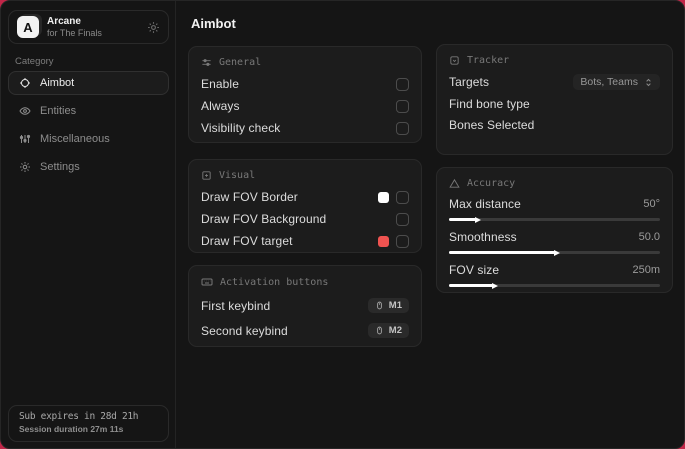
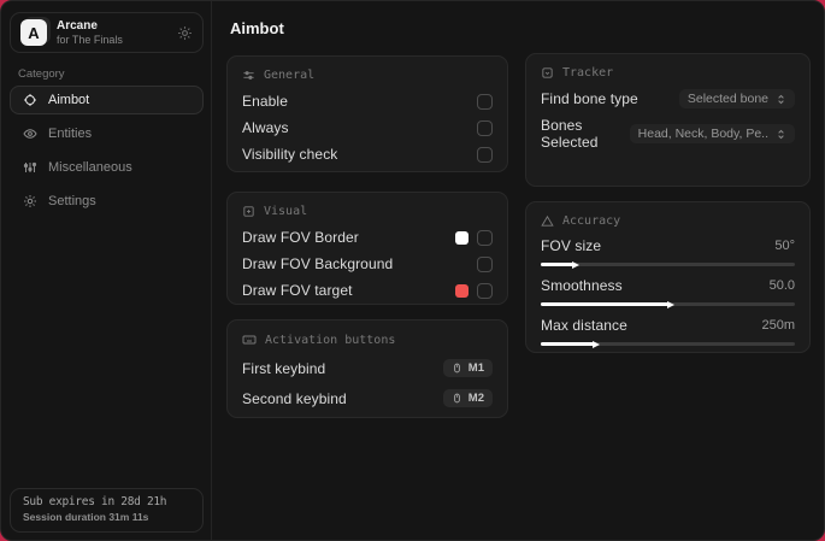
  A
  Arcane
  for The Finals
  Category
  Aimbot
  Entities
  Miscellaneous
  Settings
  Sub expires in 28d 21h
- Session duration 27m 11s
+ Session duration 31m 11s
  Aimbot
  General
  Enable
  Always
  Visibility check
  Visual
  Draw FOV Border
  Draw FOV Background
  Draw FOV target
  Activation buttons
  First keybind
  M1
  Second keybind
  M2
  Tracker
- Targets
- Bots, Teams
  Find bone type
+ Selected bone
  Bones Selected
+ Head, Neck, Body, Pe..
  Accuracy
- Max distance
+ FOV size
  50°
  Smoothness
  50.0
- FOV size
+ Max distance
  250m
